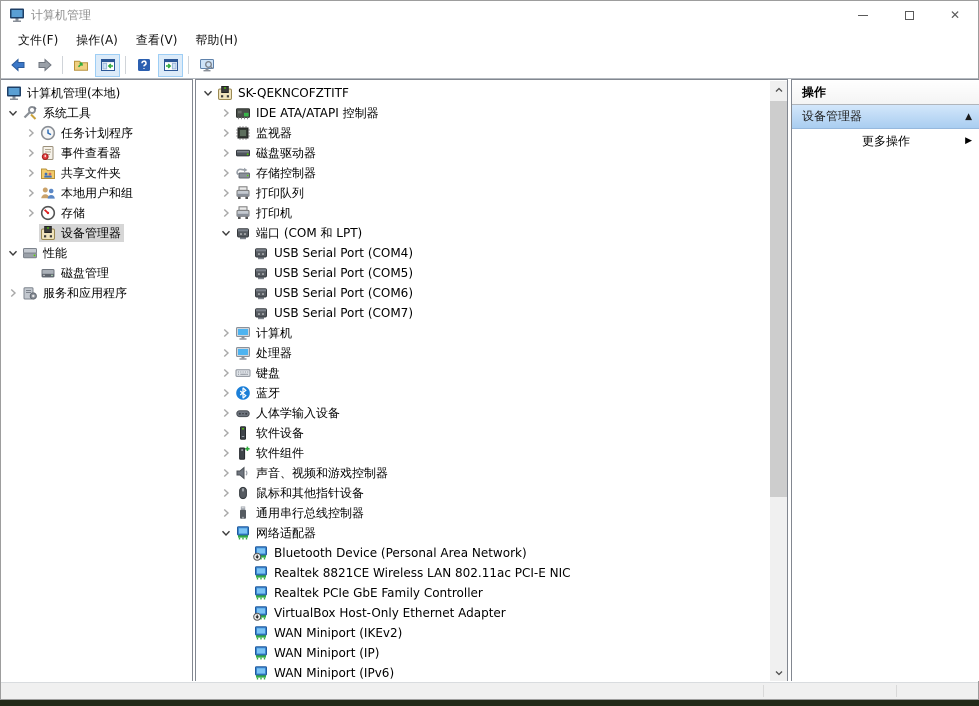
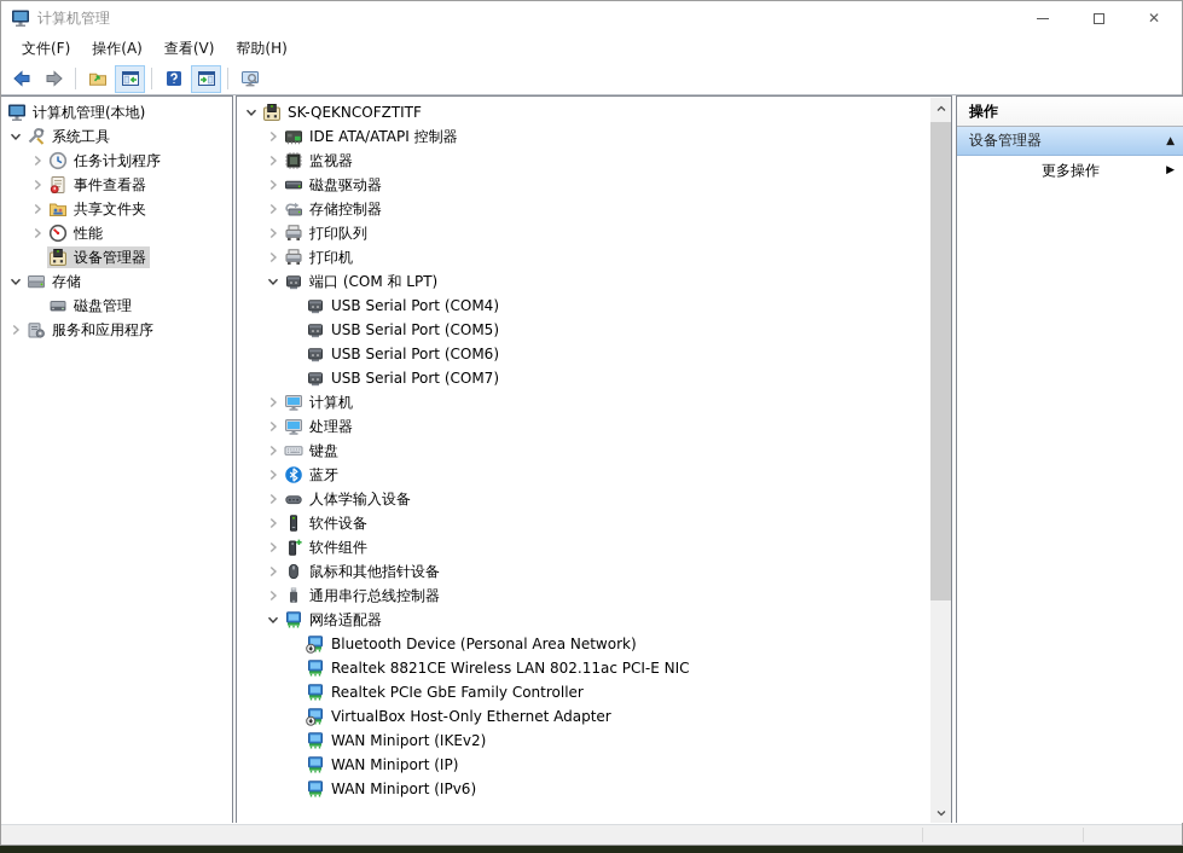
  计算机管理
  ✕
  文件(F)
  操作(A)
  查看(V)
  帮助(H)
  计算机管理(本地)
  系统工具
  任务计划程序
  事件查看器
  共享文件夹
- 本地用户和组
- 存储
+ 性能
  设备管理器
- 性能
+ 存储
  磁盘管理
  服务和应用程序
  SK-QEKNCOFZTITF
  IDE ATA/ATAPI 控制器
  监视器
  磁盘驱动器
  存储控制器
  打印队列
  打印机
  端口 (COM 和 LPT)
  USB Serial Port (COM4)
  USB Serial Port (COM5)
  USB Serial Port (COM6)
  USB Serial Port (COM7)
  计算机
  处理器
  键盘
  蓝牙
  人体学输入设备
  软件设备
  软件组件
- 声音、视频和游戏控制器
  鼠标和其他指针设备
  通用串行总线控制器
  网络适配器
  Bluetooth Device (Personal Area Network)
  Realtek 8821CE Wireless LAN 802.11ac PCI-E NIC
  Realtek PCIe GbE Family Controller
  VirtualBox Host-Only Ethernet Adapter
  WAN Miniport (IKEv2)
  WAN Miniport (IP)
  WAN Miniport (IPv6)
  操作
  设备管理器
  ▲
  更多操作
  ▶
